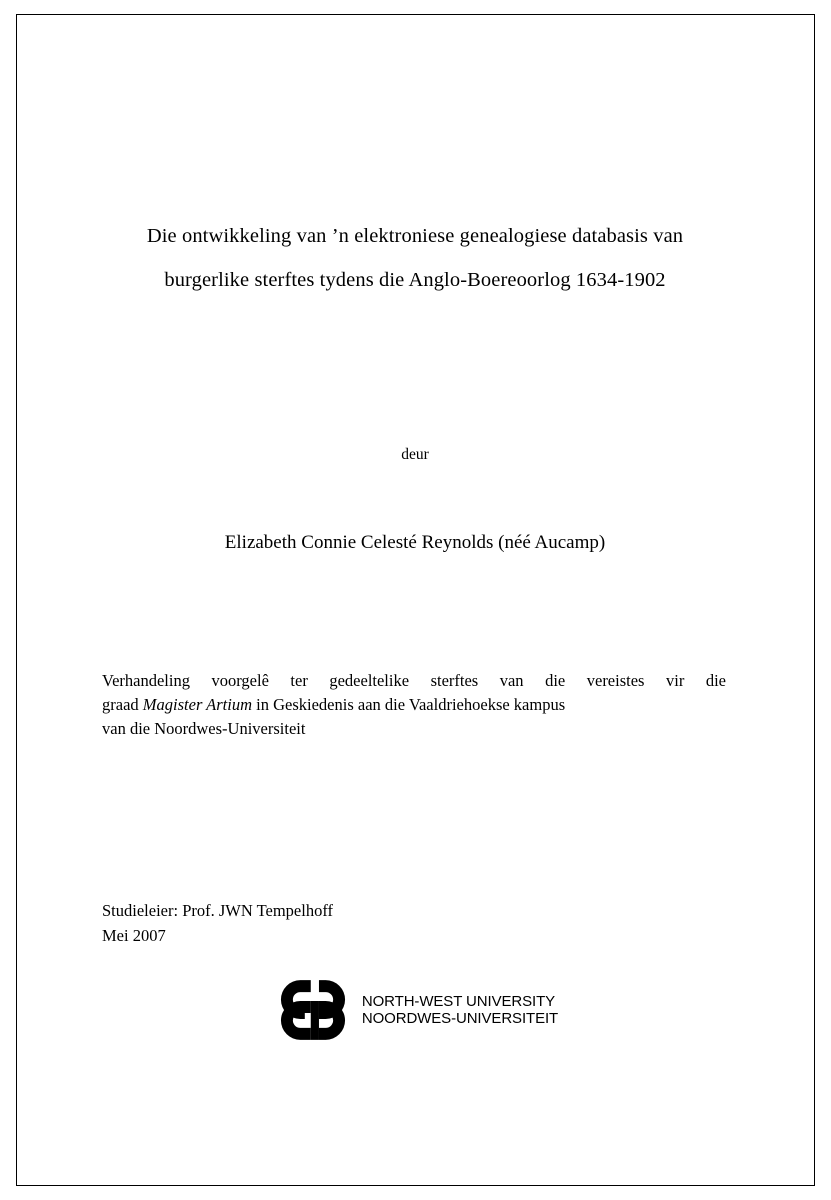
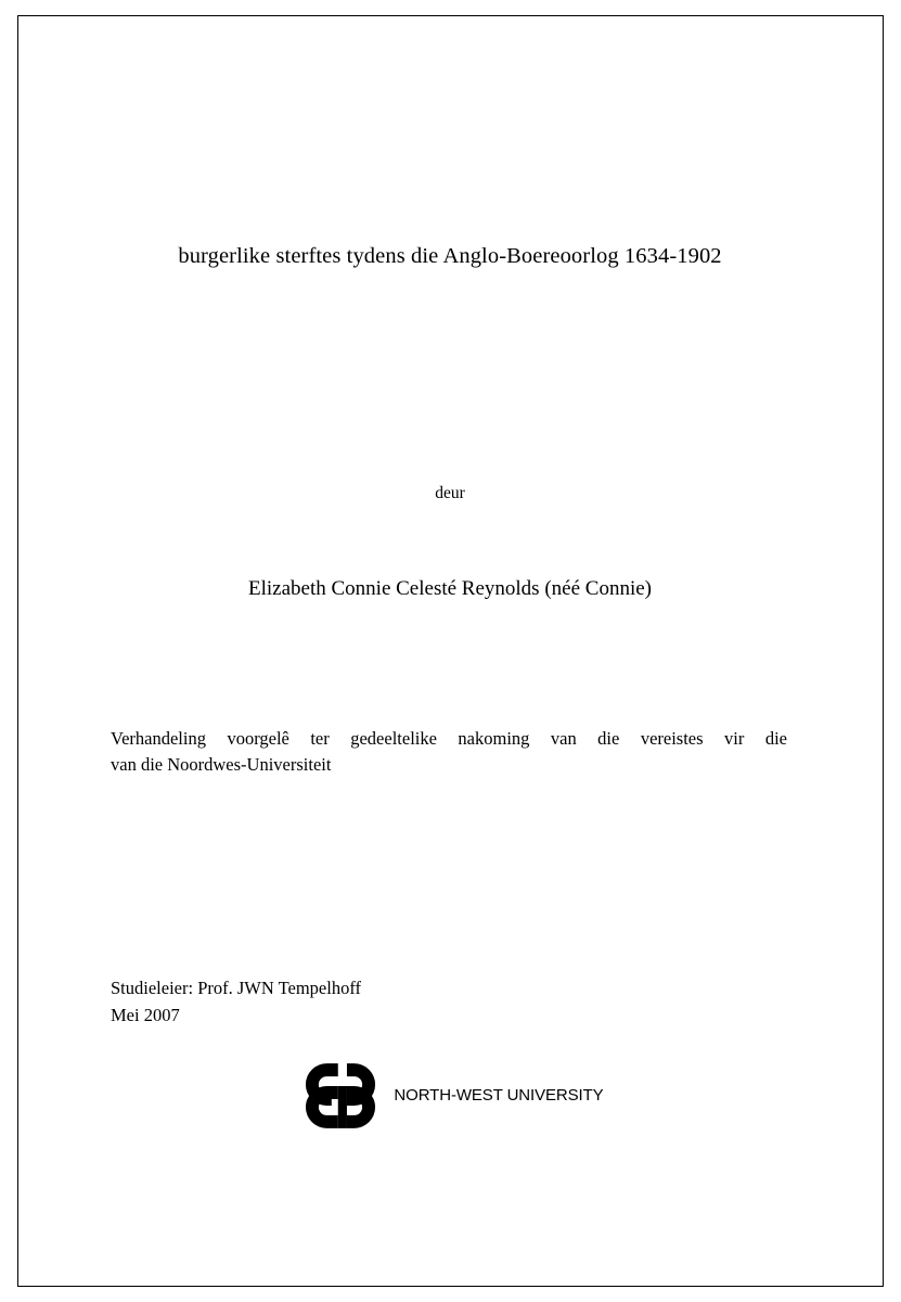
- Die ontwikkeling van ’n elektroniese genealogiese databasis van
  burgerlike sterftes tydens die Anglo-Boereoorlog 1634-1902
  deur
- Elizabeth Connie Celesté Reynolds (néé Aucamp)
+ Elizabeth Connie Celesté Reynolds (néé Connie)
- Verhandeling voorgelê ter gedeeltelike sterftes van die vereistes vir die
+ Verhandeling voorgelê ter gedeeltelike nakoming van die vereistes vir die
- graad Magister Artium in Geskiedenis aan die Vaaldriehoekse kampus
  van die Noordwes-Universiteit
  Studieleier: Prof. JWN Tempelhoff
  Mei 2007
  NORTH-WEST UNIVERSITY
- NOORDWES-UNIVERSITEIT
